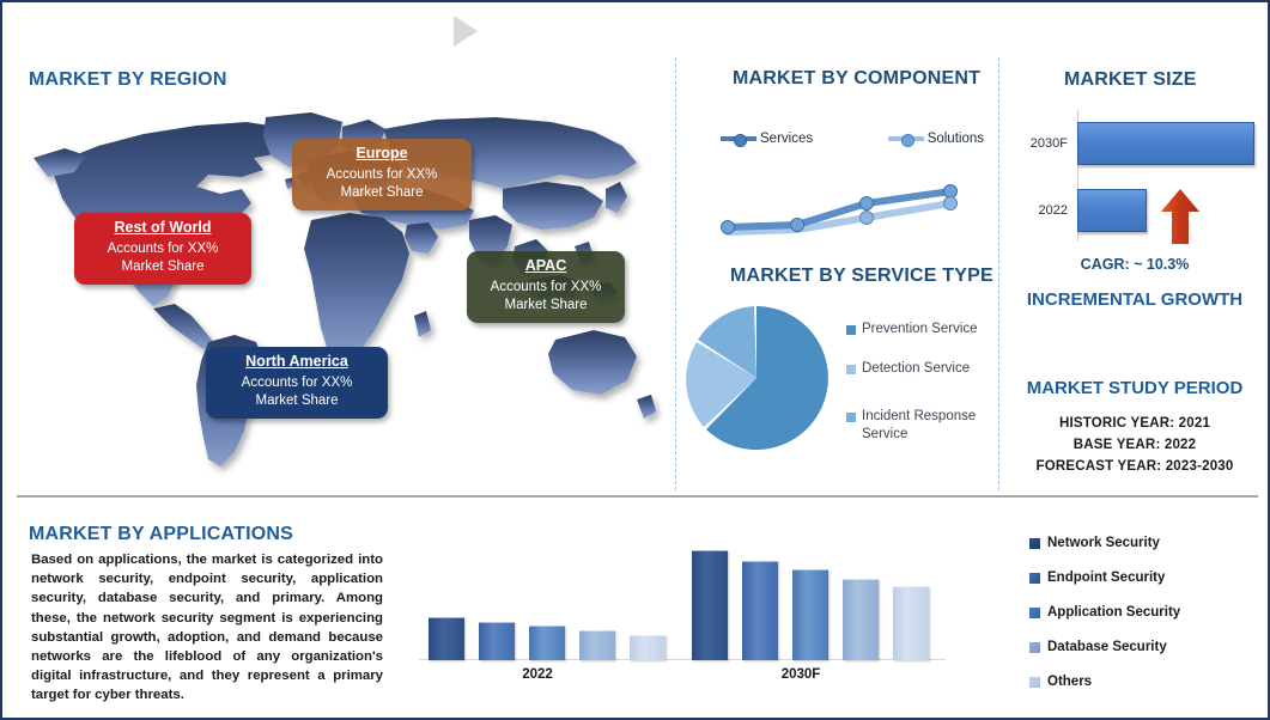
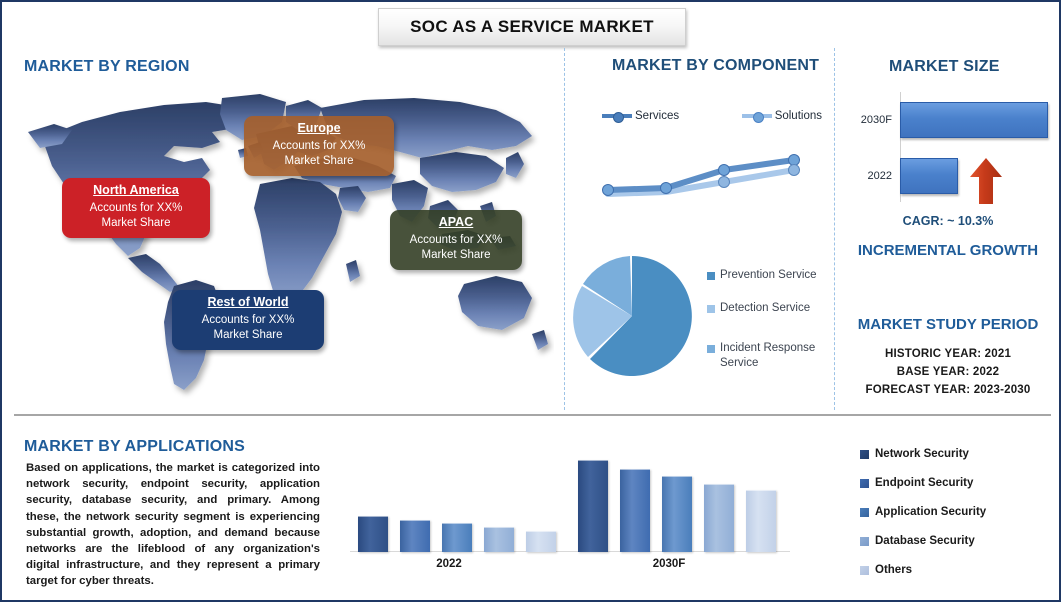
+ SOC AS A SERVICE MARKET
  MARKET BY REGION
- Rest of World
+ North America
  Accounts for XX%
  Market Share
  Europe
  Accounts for XX%
  Market Share
  APAC
  Accounts for XX%
  Market Share
- North America
+ Rest of World
  Accounts for XX%
  Market Share
  MARKET BY COMPONENT
  Services
  Solutions
- MARKET BY SERVICE TYPE
  Prevention Service
  Detection Service
  Incident Response Service
  MARKET SIZE
  2030F
  2022
  CAGR: ~ 10.3%
  INCREMENTAL GROWTH
  MARKET STUDY PERIOD
  HISTORIC YEAR: 2021
  BASE YEAR: 2022
  FORECAST YEAR: 2023-2030
  MARKET BY APPLICATIONS
  Based on applications, the market is categorized into network security, endpoint security, application security, database security, and primary. Among these, the network security segment is experiencing substantial growth, adoption, and demand because networks are the lifeblood of any organization's digital infrastructure, and they represent a primary target for cyber threats.
  2022
  2030F
  Network Security
  Endpoint Security
  Application Security
  Database Security
  Others
